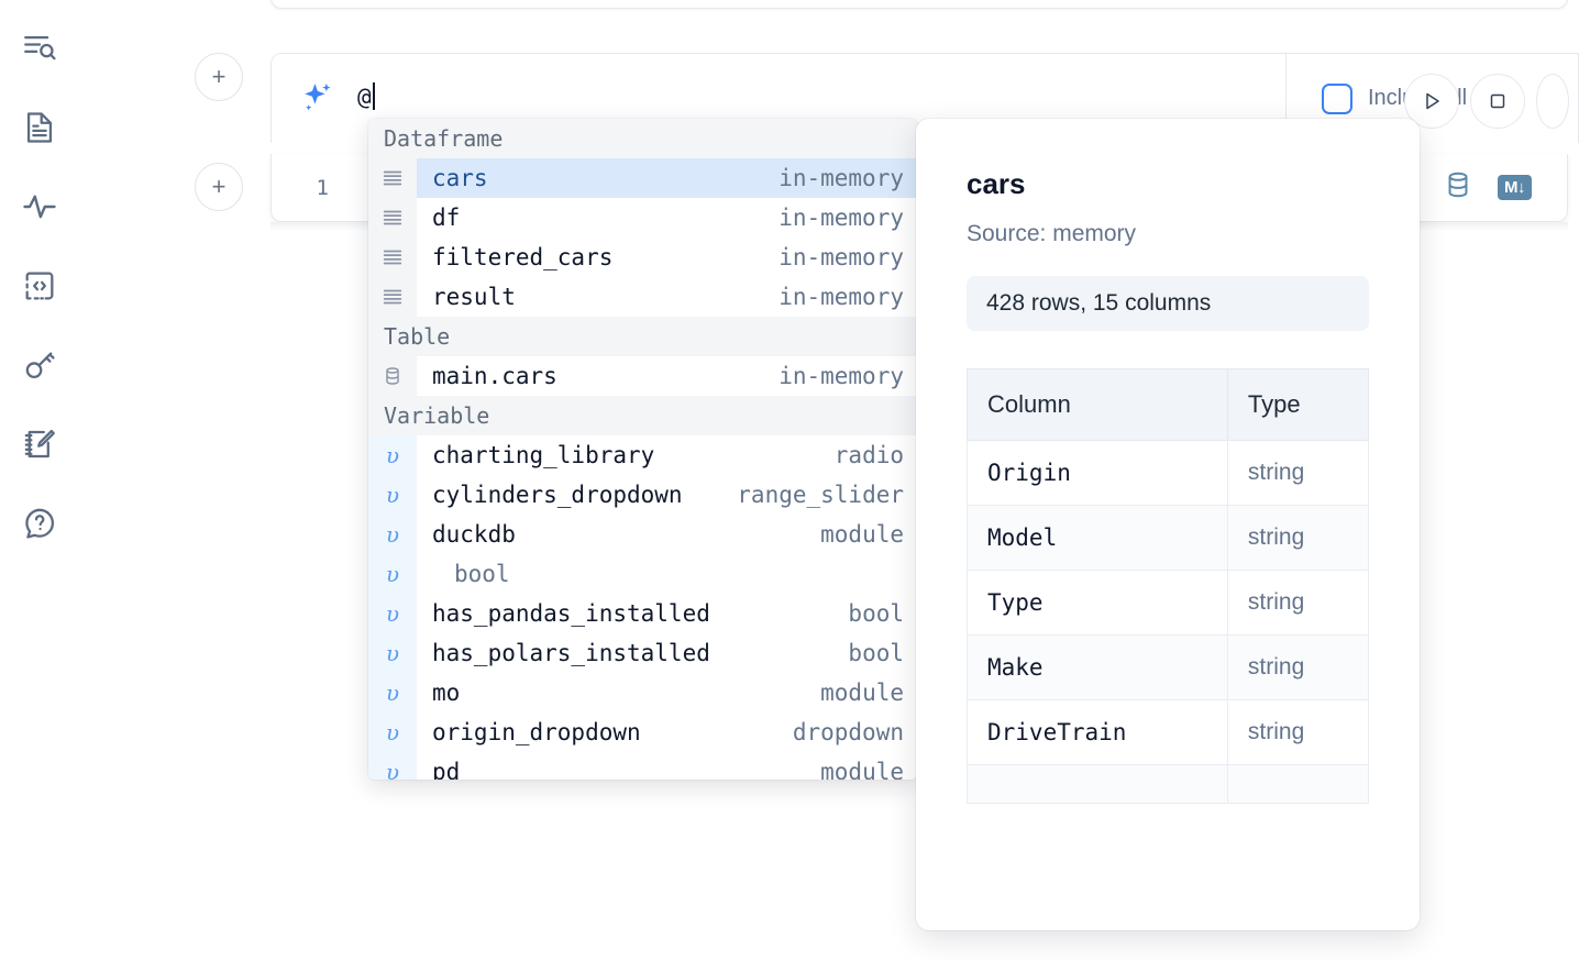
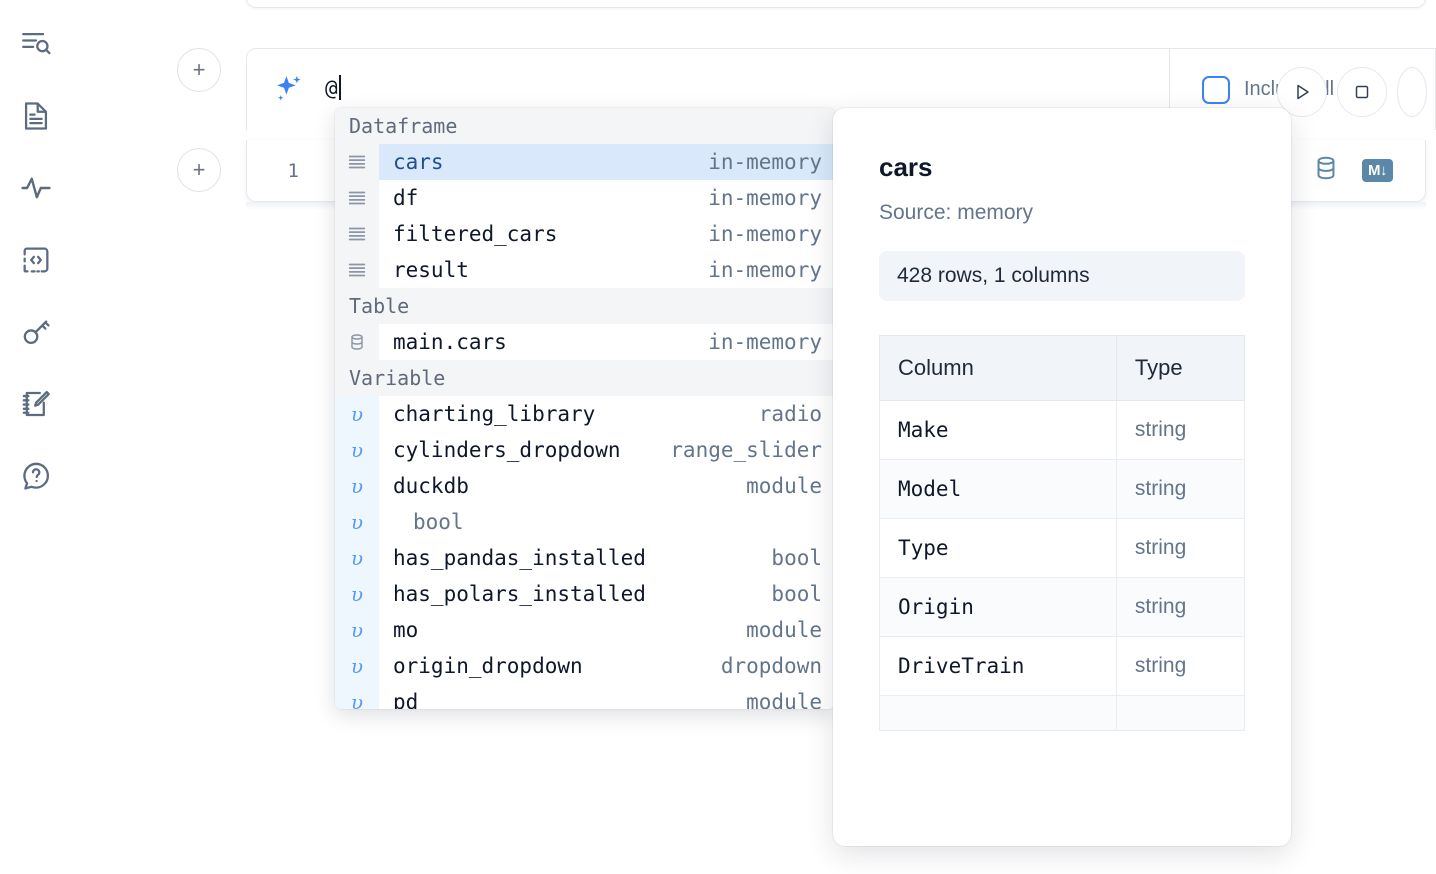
  +
  +
  @
  1
  M↓
  Dataframe
  cars
  in-memory
  df
  in-memory
  filtered_cars
  in-memory
  result
  in-memory
  Table
  main.cars
  in-memory
  Variable
  υ
  charting_library
  radio
  υ
  cylinders_dropdown
  range_slider
  υ
  duckdb
  module
  υ
  bool
  υ
  has_pandas_installed
  bool
  υ
  has_polars_installed
  bool
  υ
  mo
  module
  υ
  origin_dropdown
  dropdown
  υ
  pd
  module
  cars
  Source: memory
- 428 rows, 15 columns
+ 428 rows, 1 columns
  Column	Type
- Origin	string
+ Make	string
  Model	string
  Type	string
- Make	string
+ Origin	string
  DriveTrain	string
